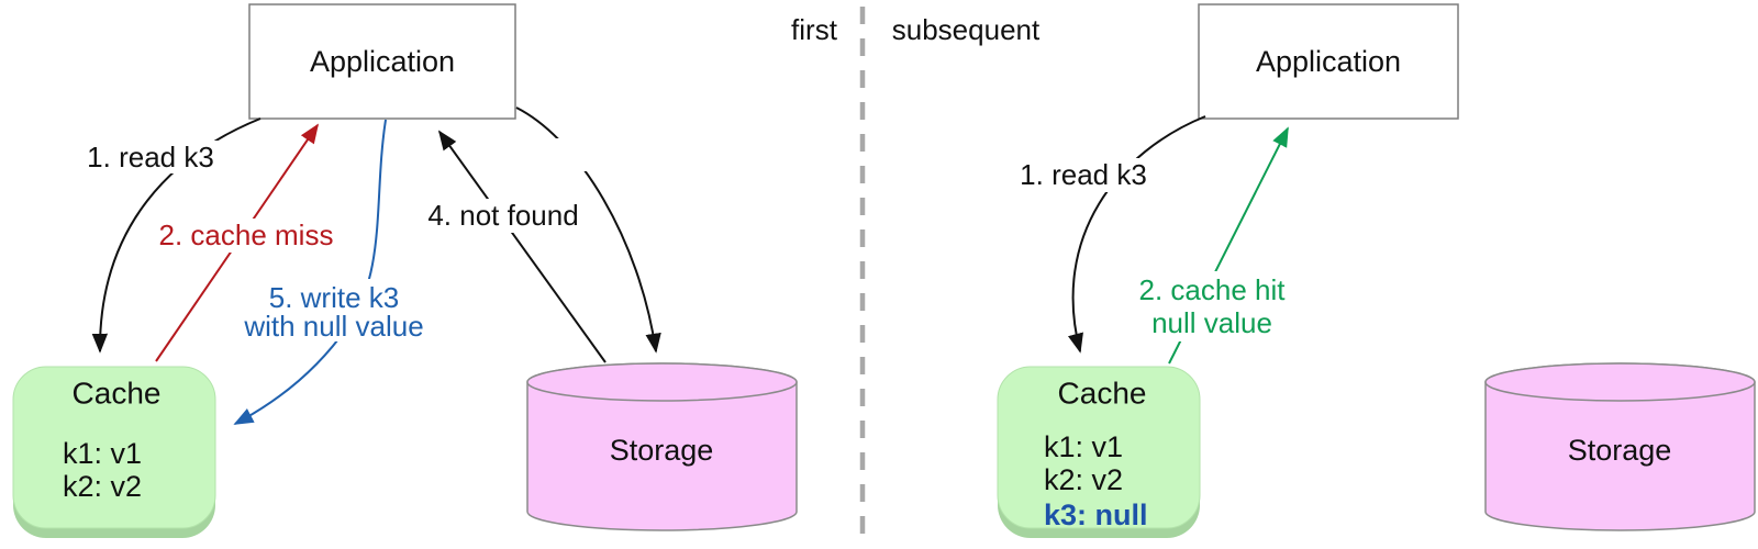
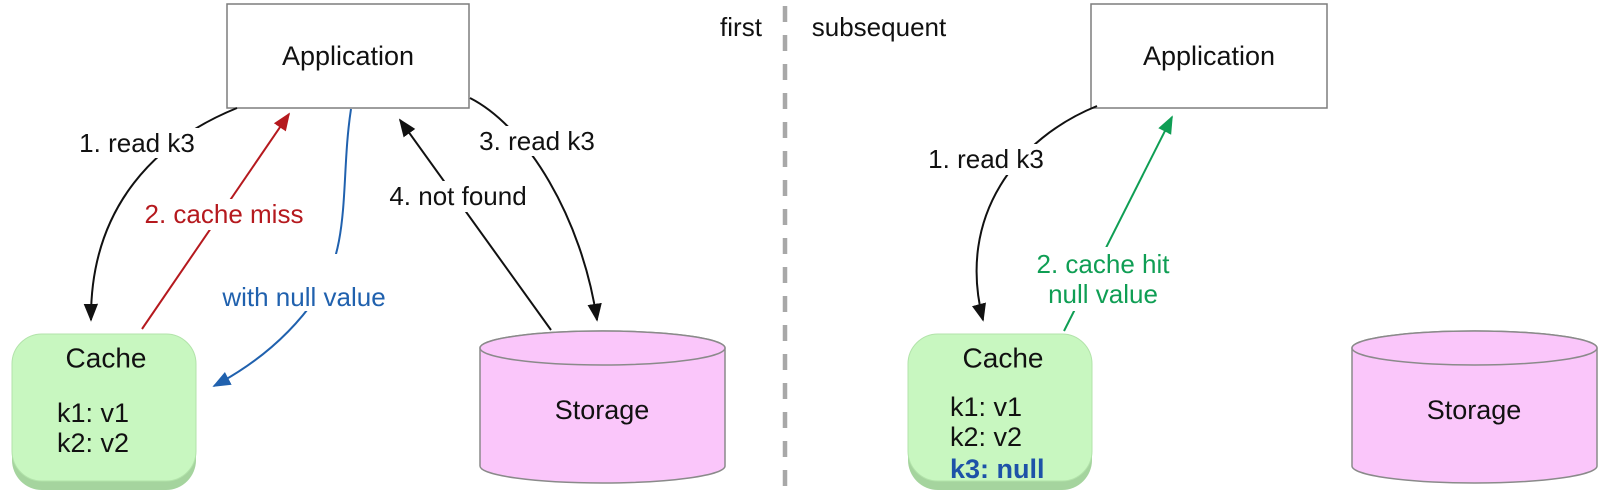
  Application
  1. read k3
  2. cache miss
- 5. write k3
  with null value
+ 3. read k3
  4. not found
  Cache
  k1: v1
  k2: v2
  Storage
  first
  subsequent
  Application
  1. read k3
  2. cache hit
  null value
  Cache
  k1: v1
  k2: v2
  k3: null
  Storage
